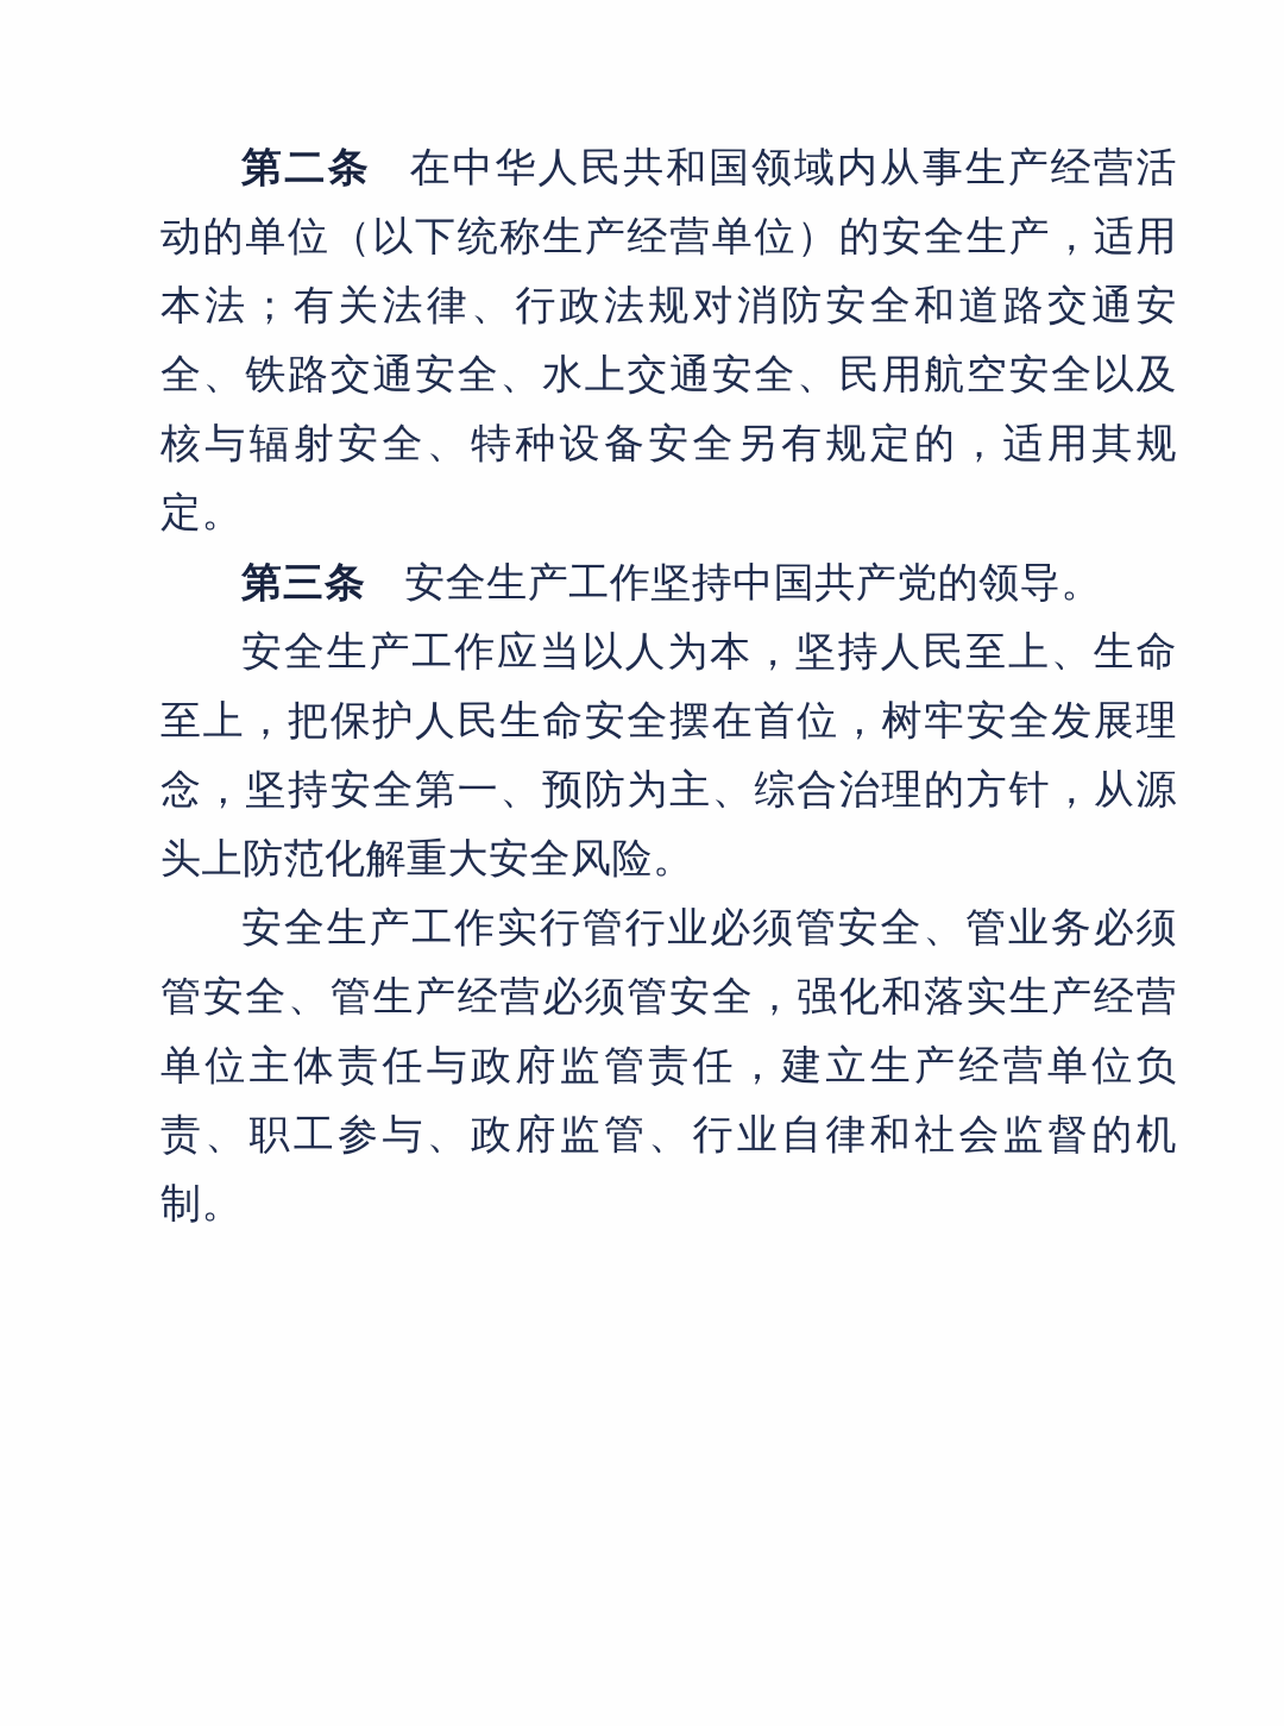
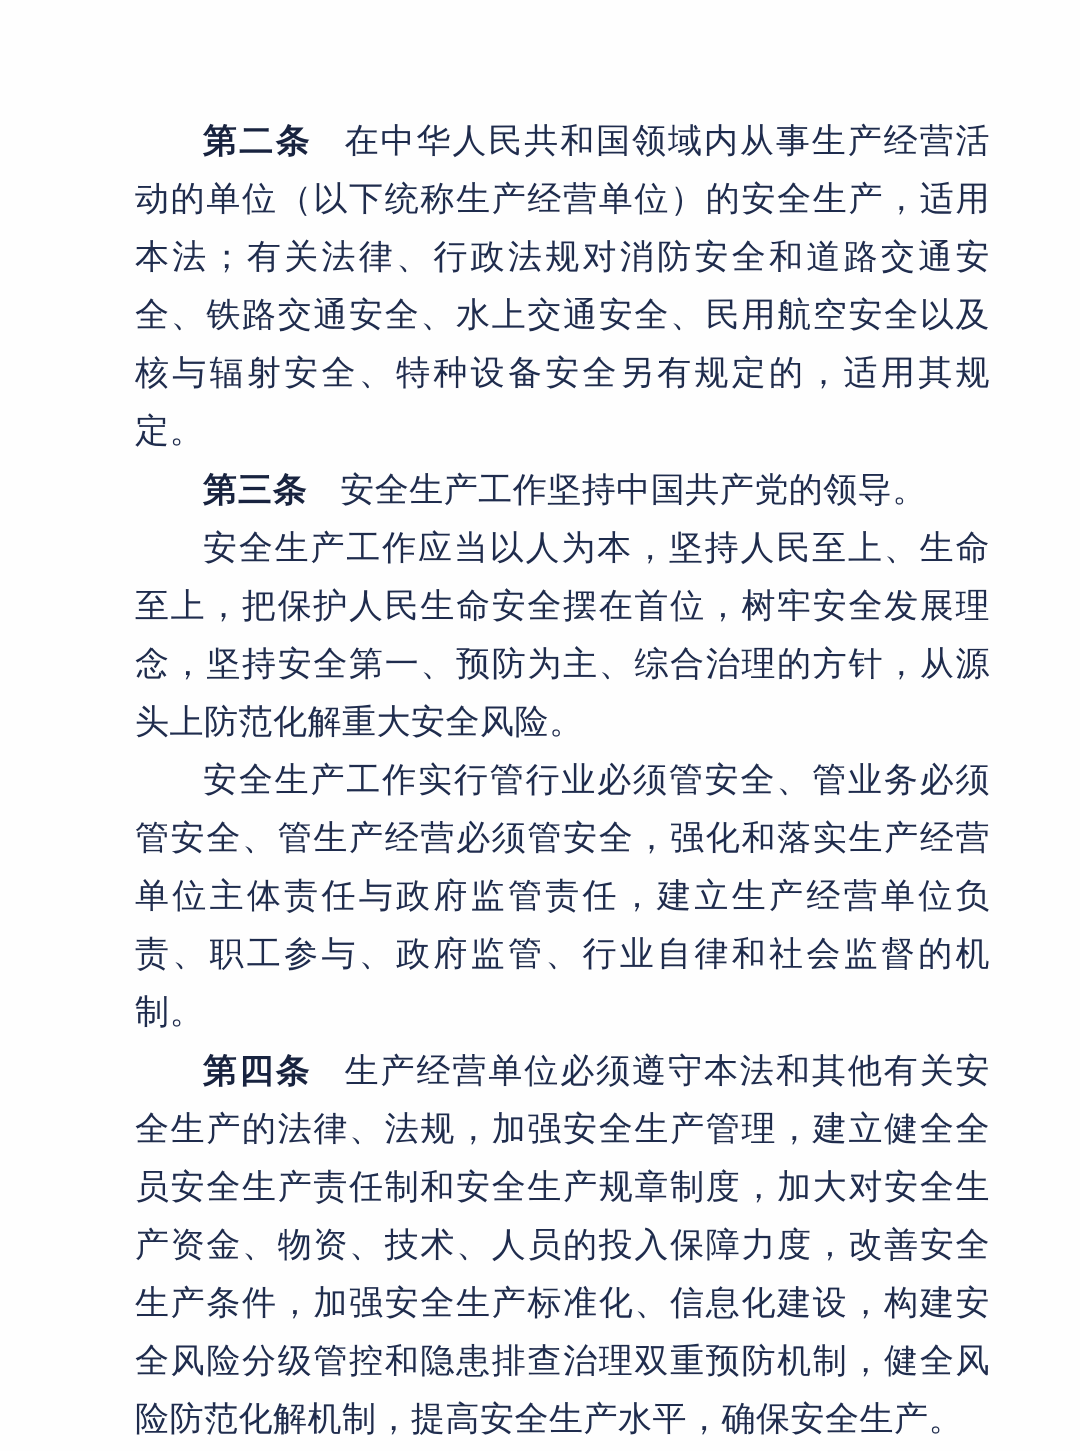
  第二条 在中华人民共和国领域内从事生产经营活动的单位（以下统称生产经营单位）的安全生产，适用本法；有关法律、行政法规对消防安全和道路交通安全、铁路交通安全、水上交通安全、民用航空安全以及核与辐射安全、特种设备安全另有规定的，适用其规定。
  第三条 安全生产工作坚持中国共产党的领导。
  安全生产工作应当以人为本，坚持人民至上、生命至上，把保护人民生命安全摆在首位，树牢安全发展理念，坚持安全第一、预防为主、综合治理的方针，从源头上防范化解重大安全风险。
  安全生产工作实行管行业必须管安全、管业务必须管安全、管生产经营必须管安全，强化和落实生产经营单位主体责任与政府监管责任，建立生产经营单位负责、职工参与、政府监管、行业自律和社会监督的机制。
+ 第四条 生产经营单位必须遵守本法和其他有关安全生产的法律、法规，加强安全生产管理，建立健全全员安全生产责任制和安全生产规章制度，加大对安全生产资金、物资、技术、人员的投入保障力度，改善安全生产条件，加强安全生产标准化、信息化建设，构建安全风险分级管控和隐患排查治理双重预防机制，健全风险防范化解机制，提高安全生产水平，确保安全生产。
